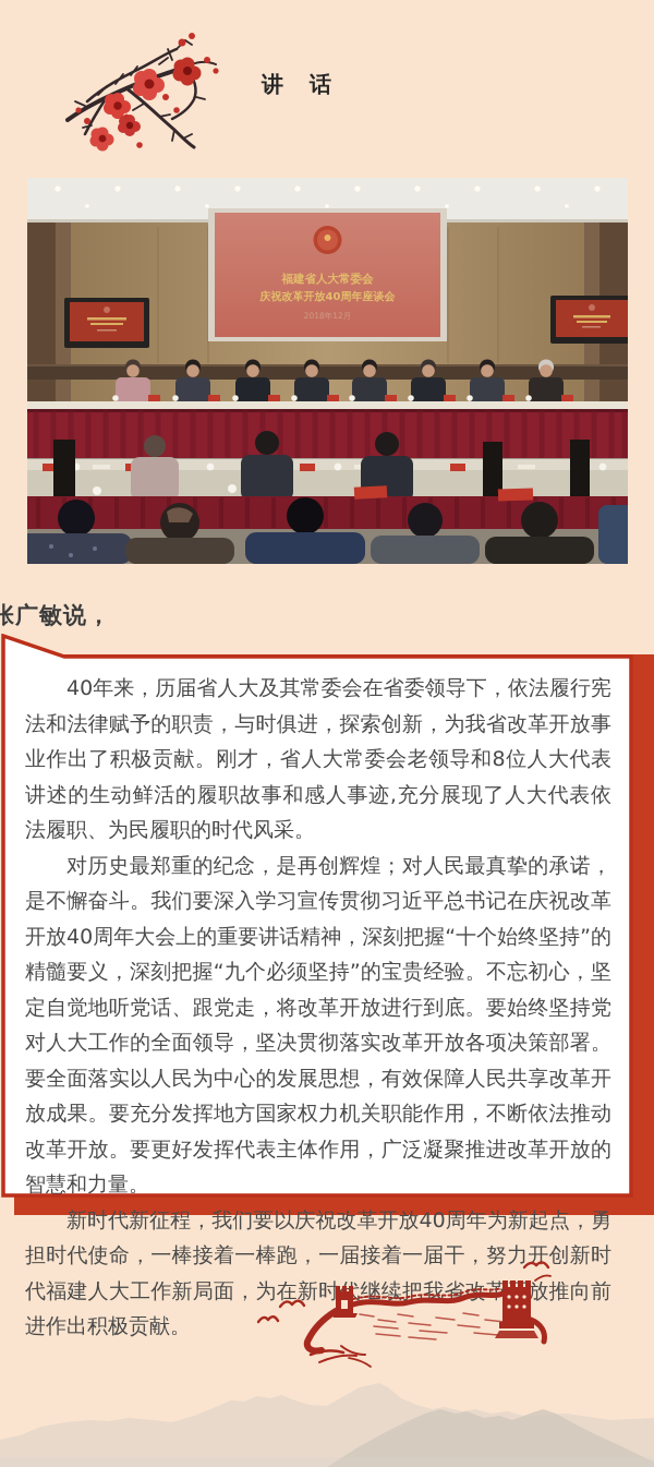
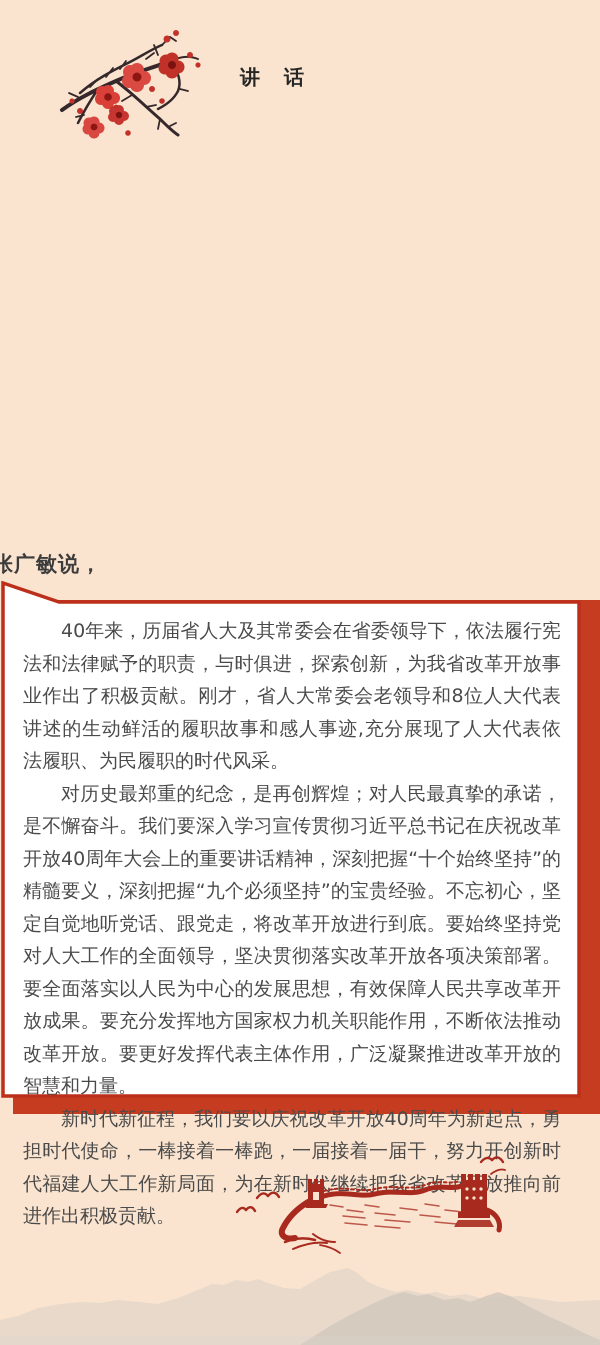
  讲 话
- 福建省人大常委会
- 庆祝改革开放40周年座谈会
- 2018年12月
  张广敏说，
  40年来，历届省人大及其常委会在省委领导下，依法履行宪法和法律赋予的职责，与时俱进，探索创新，为我省改革开放事业作出了积极贡献。刚才，省人大常委会老领导和8位人大代表讲述的生动鲜活的履职故事和感人事迹,充分展现了人大代表依法履职、为民履职的时代风采。
  对历史最郑重的纪念，是再创辉煌；对人民最真挚的承诺，是不懈奋斗。我们要深入学习宣传贯彻习近平总书记在庆祝改革开放40周年大会上的重要讲话精神，深刻把握“十个始终坚持”的精髓要义，深刻把握“九个必须坚持”的宝贵经验。不忘初心，坚定自觉地听党话、跟党走，将改革开放进行到底。要始终坚持党对人大工作的全面领导，坚决贯彻落实改革开放各项决策部署。要全面落实以人民为中心的发展思想，有效保障人民共享改革开放成果。要充分发挥地方国家权力机关职能作用，不断依法推动改革开放。要更好发挥代表主体作用，广泛凝聚推进改革开放的智慧和力量。
  新时代新征程，我们要以庆祝改革开放40周年为新起点，勇担时代使命，一棒接着一棒跑，一届接着一届干，努力开创新时代福建人大工作新局面，为在新时继续把我省改革放推向前进作出积极贡献。
